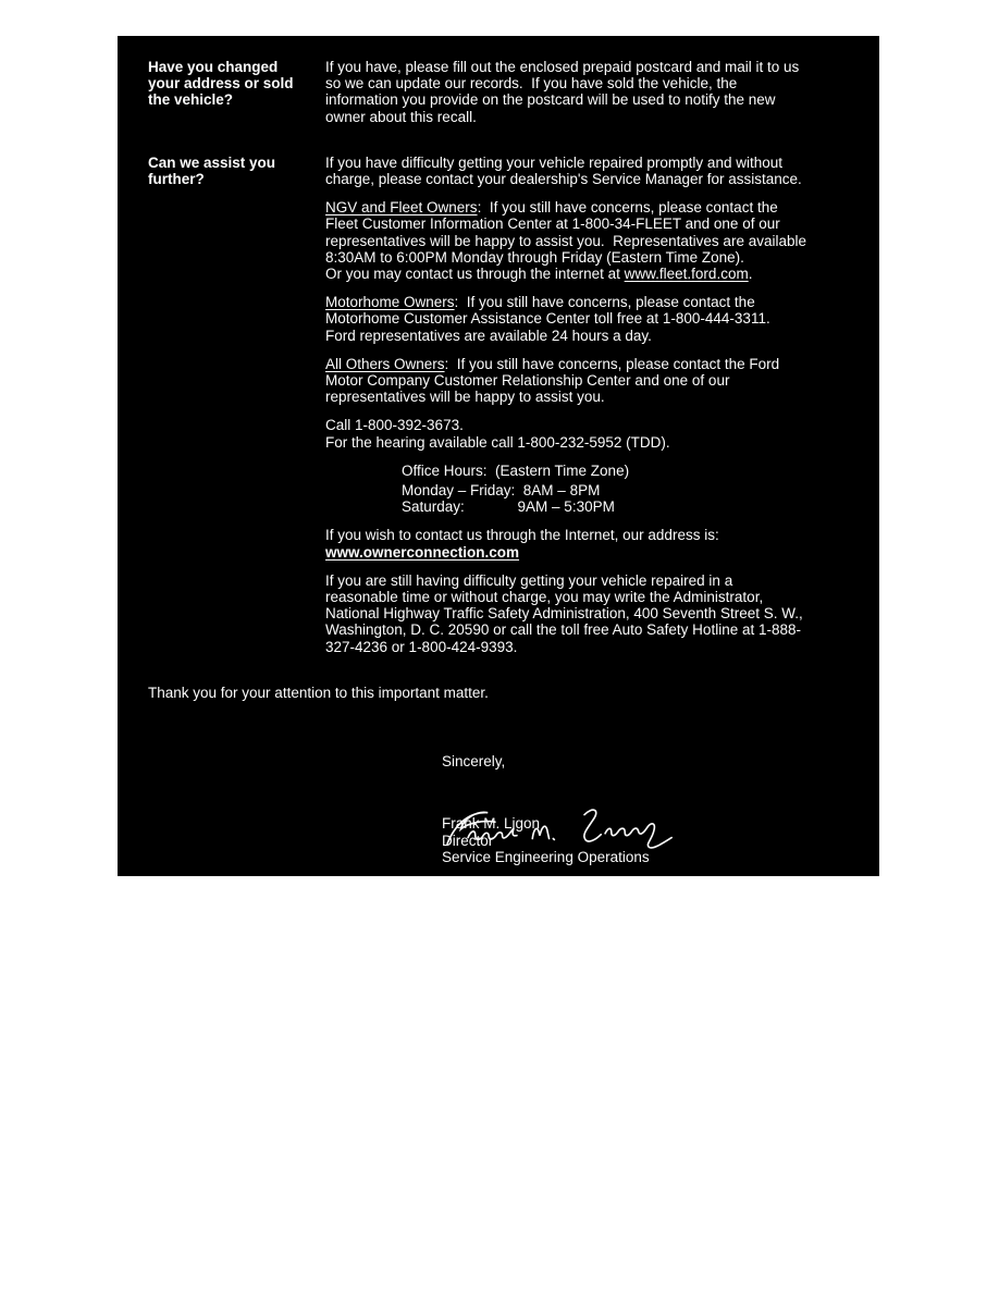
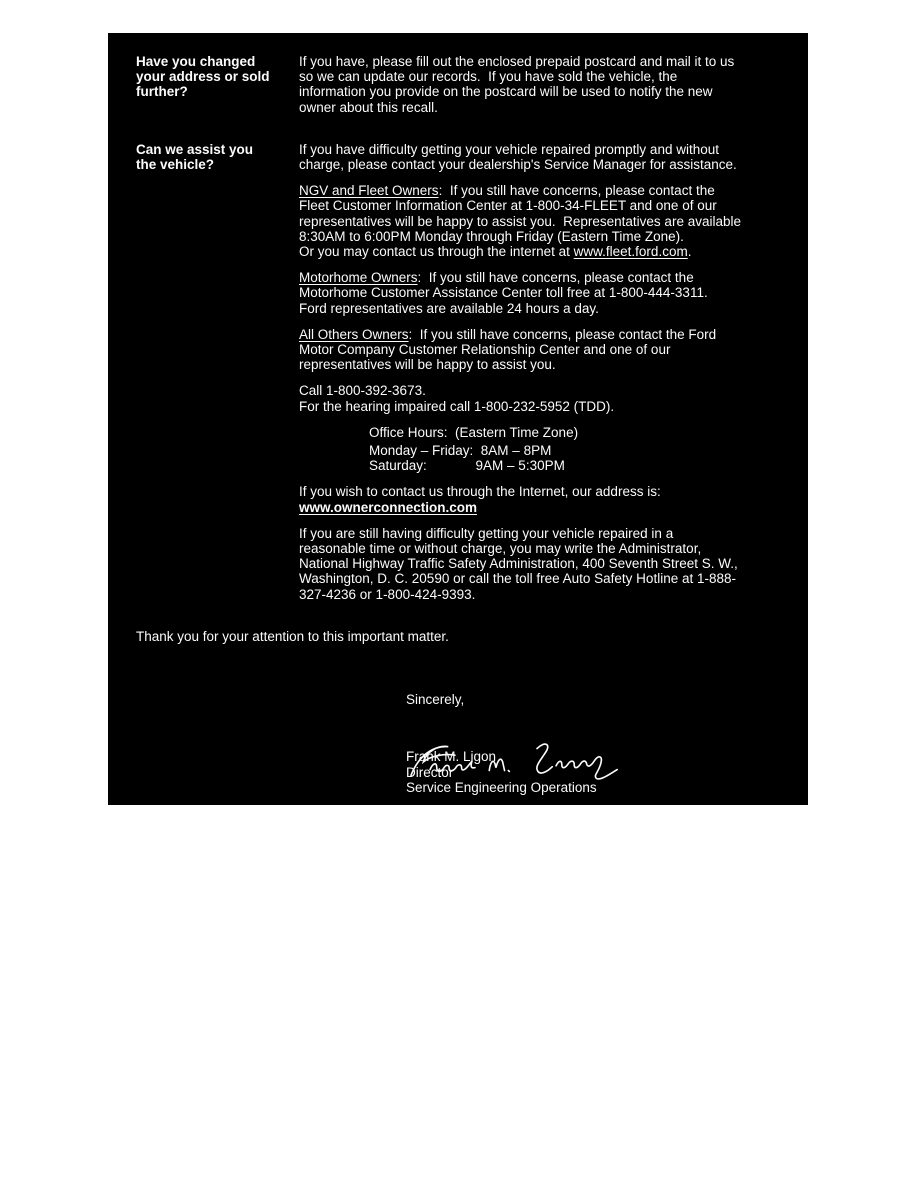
  Have you changed
  your address or sold
- the vehicle?
+ further?
  If you have, please fill out the enclosed prepaid postcard and mail it to us
  so we can update our records. If you have sold the vehicle, the
  information you provide on the postcard will be used to notify the new
  owner about this recall.
  Can we assist you
- further?
+ the vehicle?
  If you have difficulty getting your vehicle repaired promptly and without
  charge, please contact your dealership's Service Manager for assistance.
  NGV and Fleet Owners: If you still have concerns, please contact the
  Fleet Customer Information Center at 1-800-34-FLEET and one of our
  representatives will be happy to assist you. Representatives are available
  8:30AM to 6:00PM Monday through Friday (Eastern Time Zone).
  Or you may contact us through the internet at www.fleet.ford.com.
  Motorhome Owners: If you still have concerns, please contact the
  Motorhome Customer Assistance Center toll free at 1-800-444-3311.
  Ford representatives are available 24 hours a day.
  All Others Owners: If you still have concerns, please contact the Ford
  Motor Company Customer Relationship Center and one of our
  representatives will be happy to assist you.
  Call 1-800-392-3673.
- For the hearing available call 1-800-232-5952 (TDD).
+ For the hearing impaired call 1-800-232-5952 (TDD).
  Office Hours: (Eastern Time Zone)
  Monday – Friday: 8AM – 8PM
  Saturday: 9AM – 5:30PM
  If you wish to contact us through the Internet, our address is:
  www.ownerconnection.com
  If you are still having difficulty getting your vehicle repaired in a
  reasonable time or without charge, you may write the Administrator,
  National Highway Traffic Safety Administration, 400 Seventh Street S. W.,
  Washington, D. C. 20590 or call the toll free Auto Safety Hotline at 1-888-
  327-4236 or 1-800-424-9393.
  Thank you for your attention to this important matter.
  Sincerely,
  Frank M. Ligon
  Director
  Service Engineering Operations
